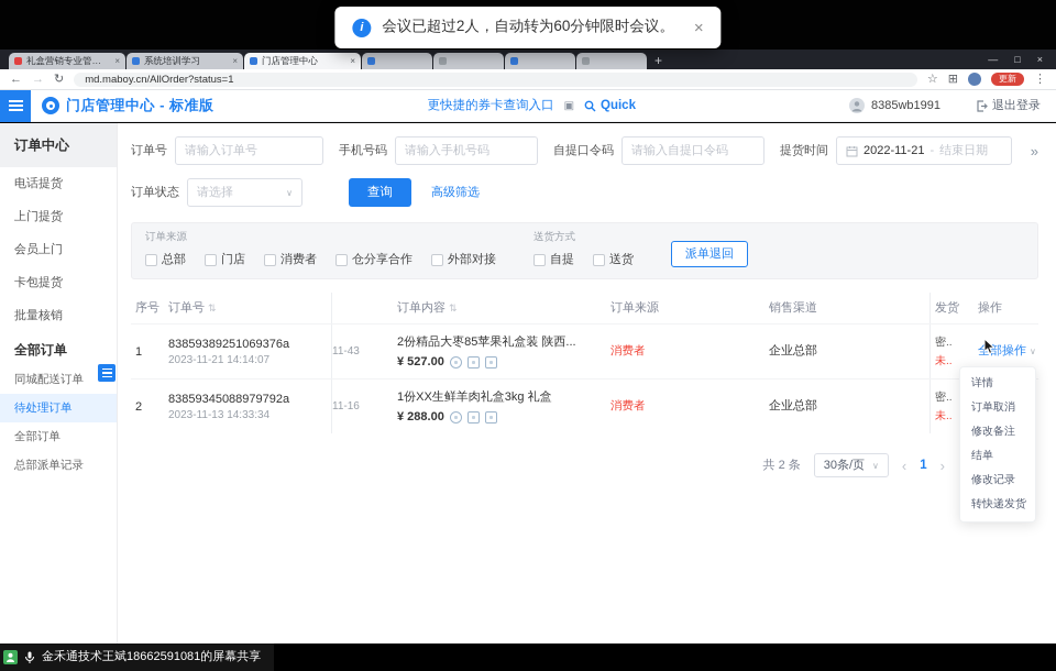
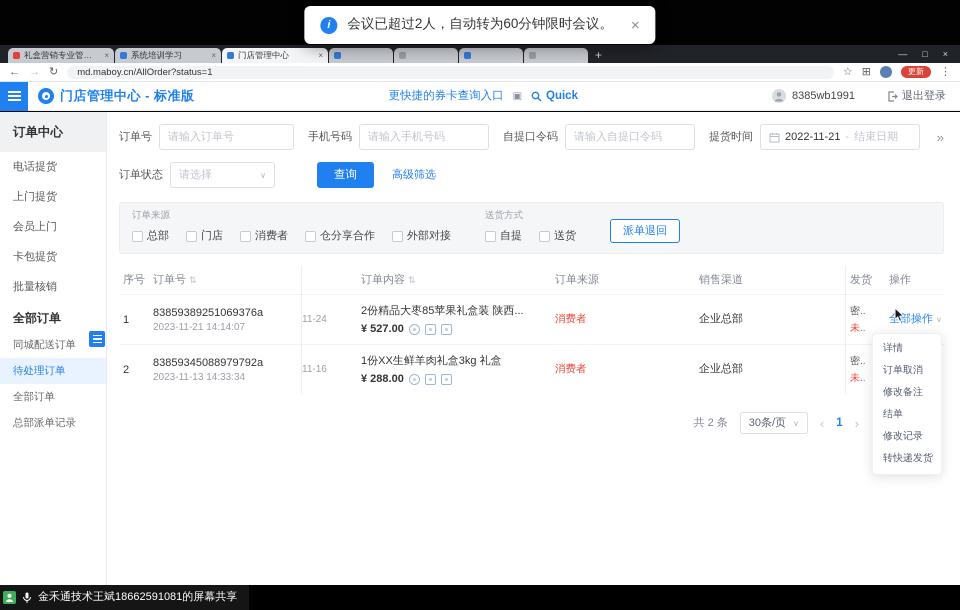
  礼盒营销专业管理中
  ×
  系统培训学习
  ×
  门店管理中心
  ×
  +
  —
  □
  ×
  ←
  →
  ↻
  md.maboy.cn/AllOrder?status=1
  ☆
  ⊞
  更新
  ⋮
  门店管理中心 - 标准版
  更快捷的券卡查询入口
  ▣
  Quick
  8385wb1991
  退出登录
  订单中心
  电话提货
  上门提货
  会员上门
  卡包提货
  批量核销
  全部订单
  同城配送订单
  待处理订单
  全部订单
  总部派单记录
  订单号
  请输入订单号
  手机号码
  请输入手机号码
  自提口令码
  请输入自提口令码
  提货时间
  2022-11-21
  -
  结束日期
  »
  订单状态
  请选择
  ∨
  查询
  高级筛选
  订单来源
  总部
  门店
  消费者
  仓分享合作
  外部对接
  送货方式
  自提
  送货
  派单退回
  序号
  订单号 ⇅
  订单内容 ⇅
  订单来源
  销售渠道
  发货
  操作
  1
  83859389251069376a
  2023-11-21 14:14:07
- 11-43
+ 11-24
  2份精品大枣85苹果礼盒装 陕西...
  ¥ 527.00
  消费者
  企业总部
  密..
  未..
  部操作
  ∨
  2
  83859345088979792a
  2023-11-13 14:33:34
  11-16
  1份XX生鲜羊肉礼盒3kg 礼盒
  ¥ 288.00
  消费者
  企业总部
  密..
  未..
  共 2 条
  30条/页
  ∨
  ‹
  1
  ›
  详情
  订单取消
  修改备注
  结单
  修改记录
  转快递发货
  i
  会议已超过2人，自动转为60分钟限时会议。
  ×
  金禾通技术王斌18662591081的屏幕共享
